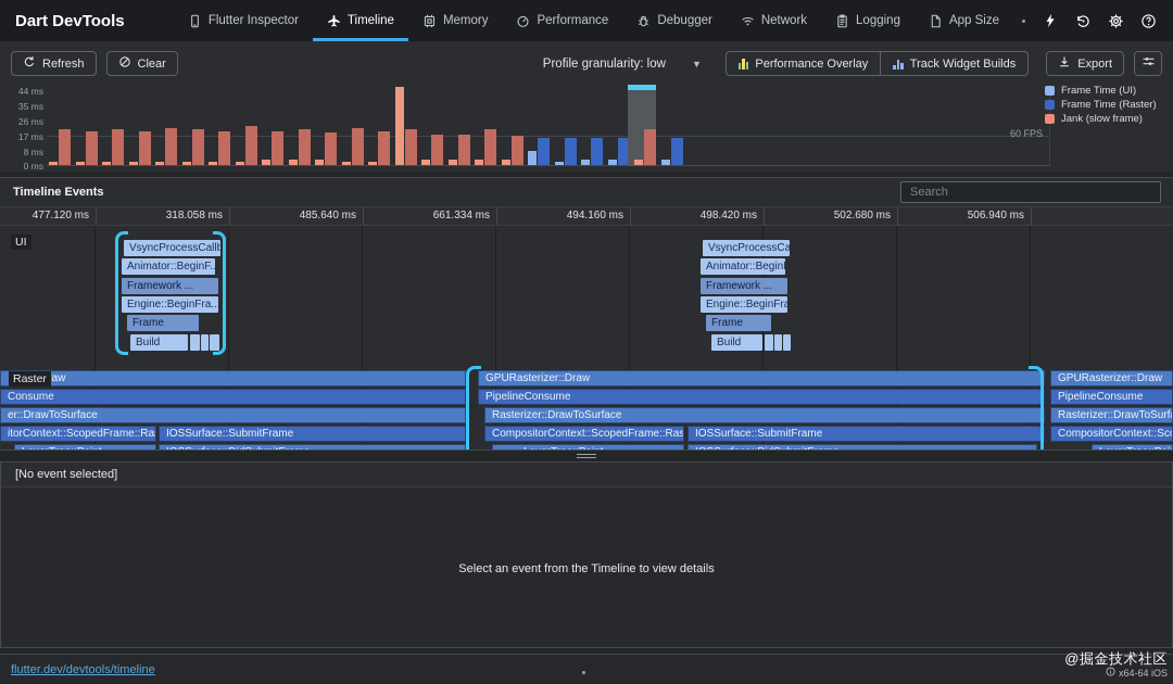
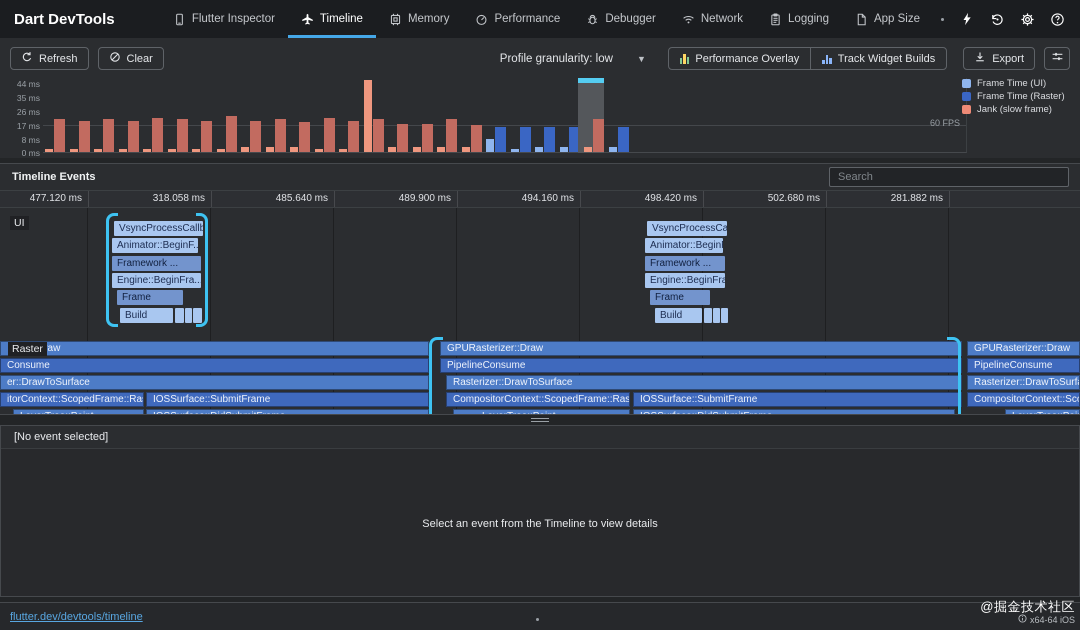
  Dart DevTools
  Flutter Inspector
  Timeline
  Memory
  Performance
  Debugger
  Network
  Logging
  App Size
  Refresh
  Clear
  Profile granularity: low
  ▼
  Performance Overlay
  Track Widget Builds
  Export
  44 ms
  35 ms
  26 ms
  17 ms
  8 ms
  0 ms
  60 FPS
  Frame Time (UI)
  Frame Time (Raster)
  Jank (slow frame)
  Timeline Events
  Search
  477.120 ms
  318.058 ms
  485.640 ms
- 661.334 ms
+ 489.900 ms
  494.160 ms
  498.420 ms
  502.680 ms
- 506.940 ms
+ 281.882 ms
  UI
  Raster
  VsyncProcessCallb
  Animator::BeginF..
  Framework ...
  Engine::BeginFra..
  Frame
  Build
  VsyncProcessCa
  Animator::Begin
  Framework ...
  Engine::BeginFra
  Frame
  Build
  Consume
  er::DrawToSurface
  itorContext::ScopedFrame::Ra
  IOSSurface::SubmitFrame
  GPURasterizer::Draw
  PipelineConsume
  Rasterizer::DrawToSurface
  CompositorContext::ScopedFrame::Ras
  IOSSurface::SubmitFrame
  GPURasterizer::Draw
  PipelineConsume
  Rasterizer::DrawToSurf
  CompositorContext::Sc
  [No event selected]
  Select an event from the Timeline to view details
  flutter.dev/devtools/timeline
  @掘金技术社区
  x64-64 iOS
